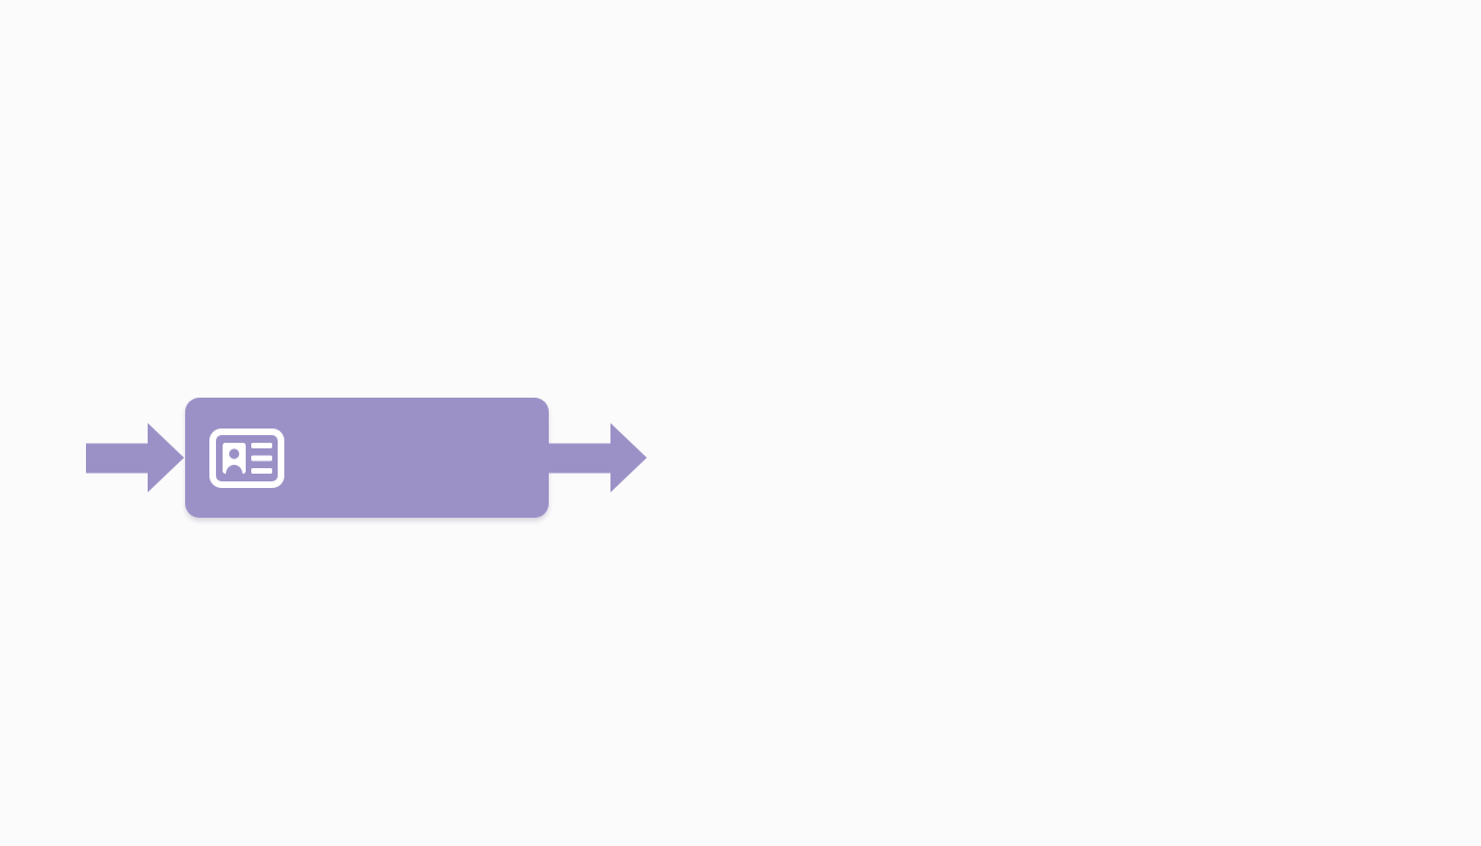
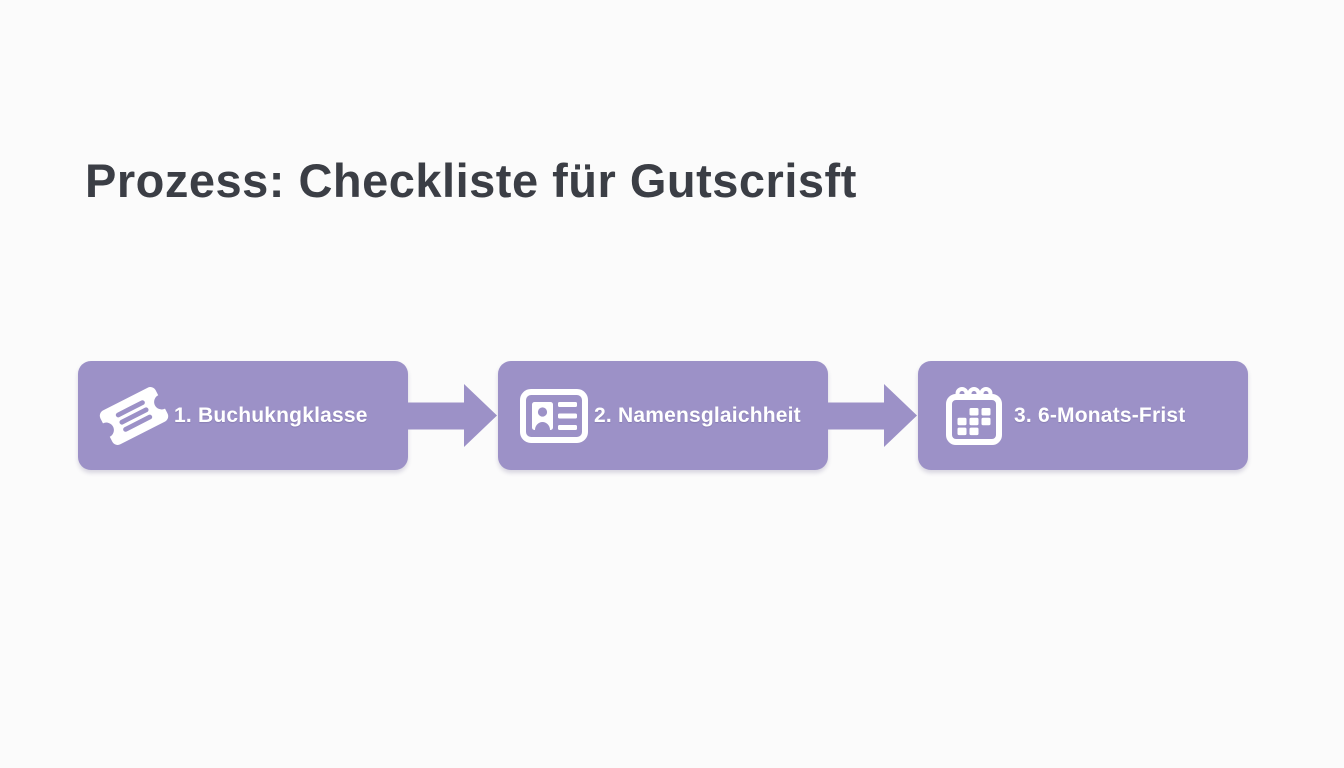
+ Prozess: Checkliste für Gutscrisft
+ 1. Buchukngklasse
+ 2. Namensglaichheit
+ 3. 6-Monats-Frist
